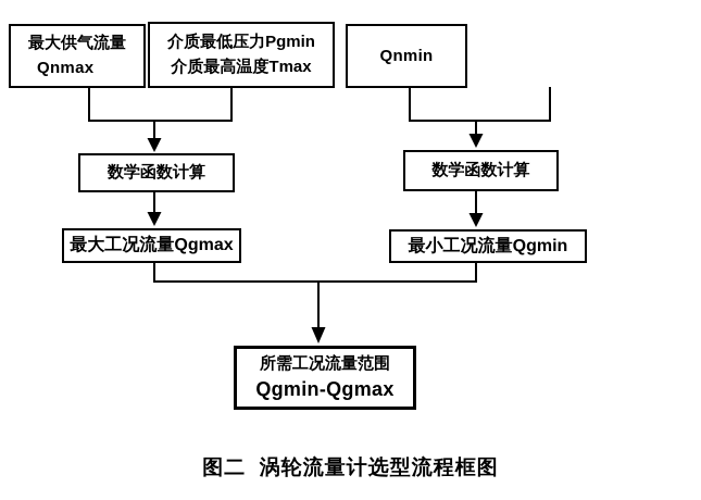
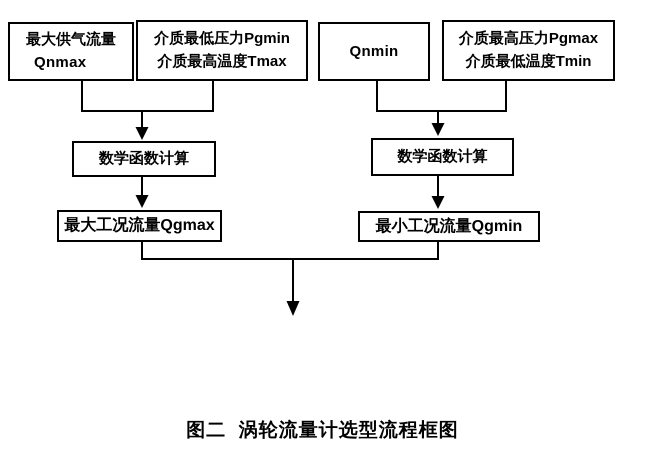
  最大供气流量
  Qnmax
  介质最低压力Pgmin
  介质最高温度Tmax
  Qnmin
+ 介质最高压力Pgmax
+ 介质最低温度Tmin
  数学函数计算
  数学函数计算
  最大工况流量Qgmax
  最小工况流量Qgmin
- 所需工况流量范围
- Qgmin-Qgmax
  图二 涡轮流量计选型流程框图
